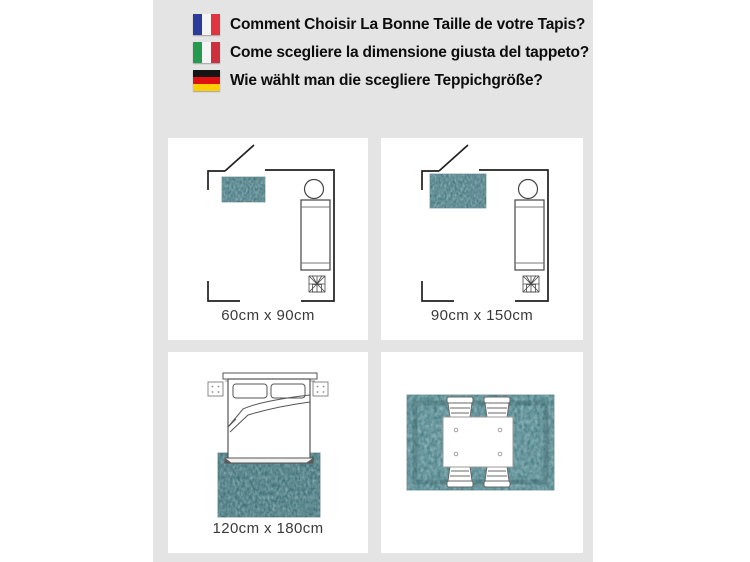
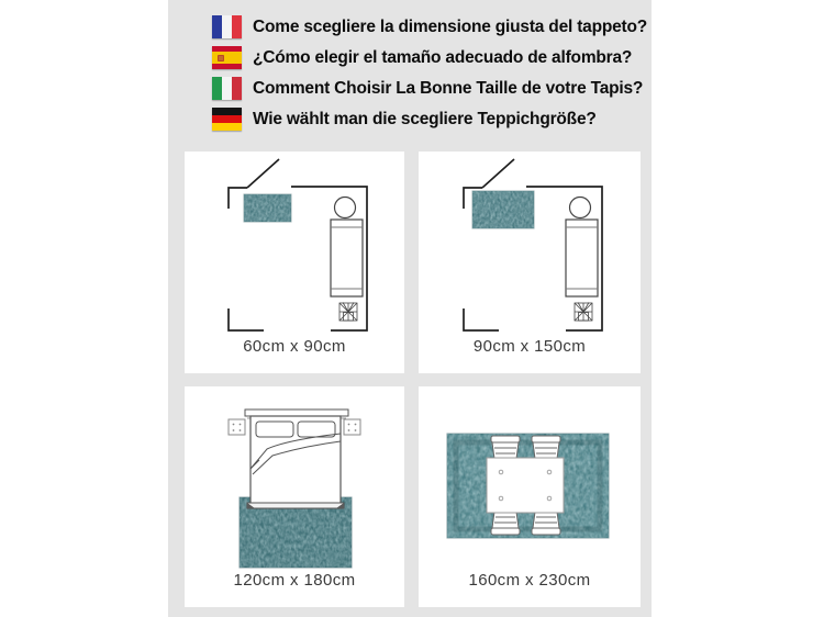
- Comment Choisir La Bonne Taille de votre Tapis?
+ Come scegliere la dimensione giusta del tappeto?
+ ¿Cómo elegir el tamaño adecuado de alfombra?
- Come scegliere la dimensione giusta del tappeto?
+ Comment Choisir La Bonne Taille de votre Tapis?
  Wie wählt man die scegliere Teppichgröße?
  60cm x 90cm
  90cm x 150cm
  120cm x 180cm
+ 160cm x 230cm
